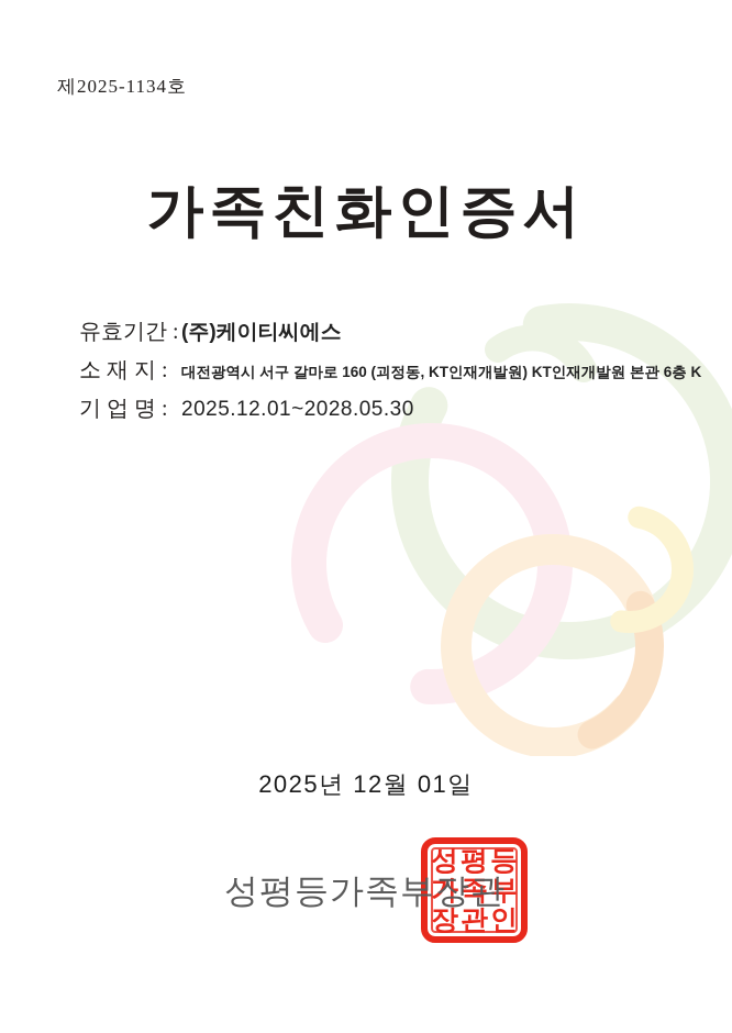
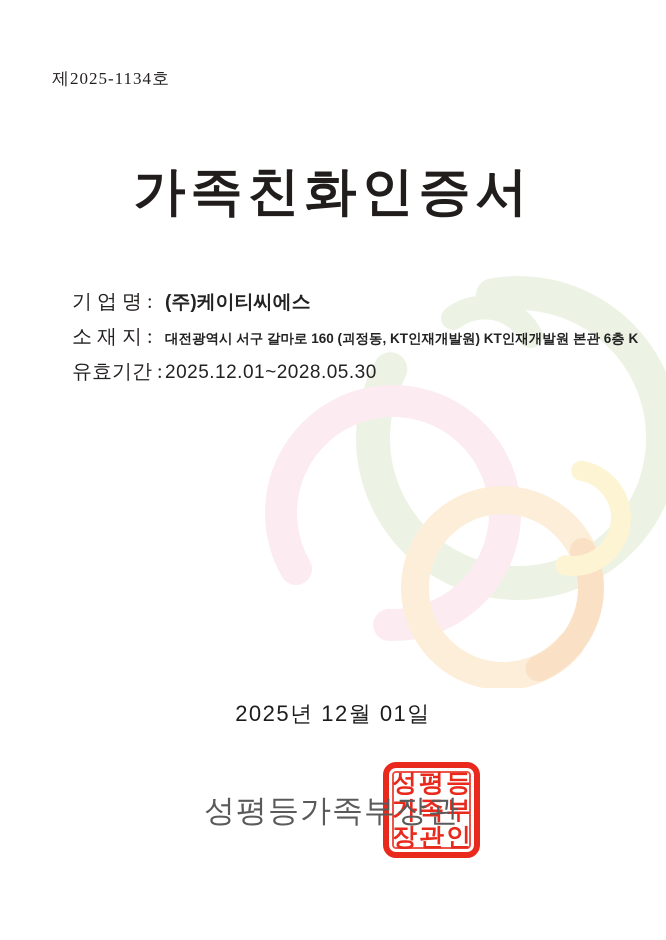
  제2025-1134호
  가족친화인증서
- 유효기간 :
+ 기 업 명 :
  (주)케이티씨에스
  소 재 지 :
  대전광역시 서구 갈마로 160 (괴정동, KT인재개발원) KT인재개발원 본관 6층 K
- 기 업 명 :
+ 유효기간 :
  2025.12.01~2028.05.30
  2025년 12월 01일
  성평등가족부장관
  성평등
  가족부
  장관인
